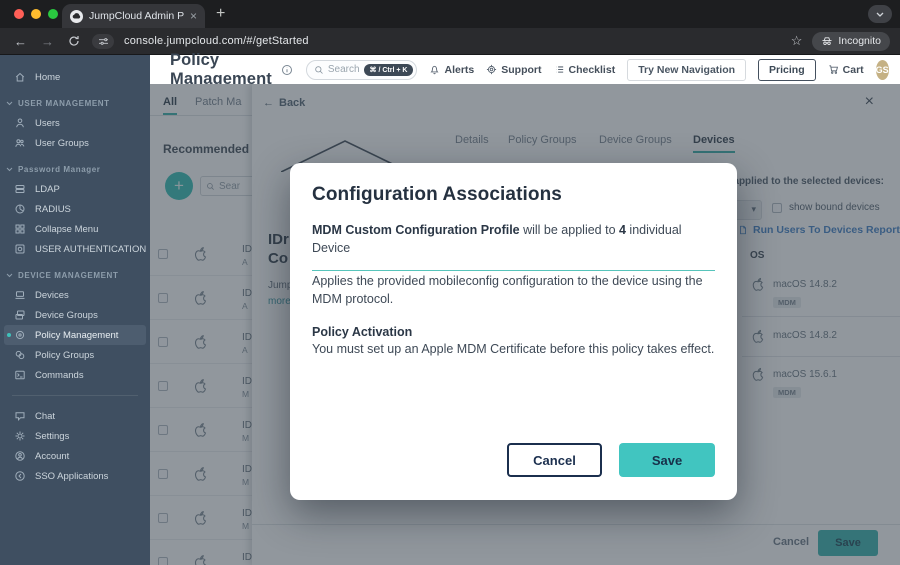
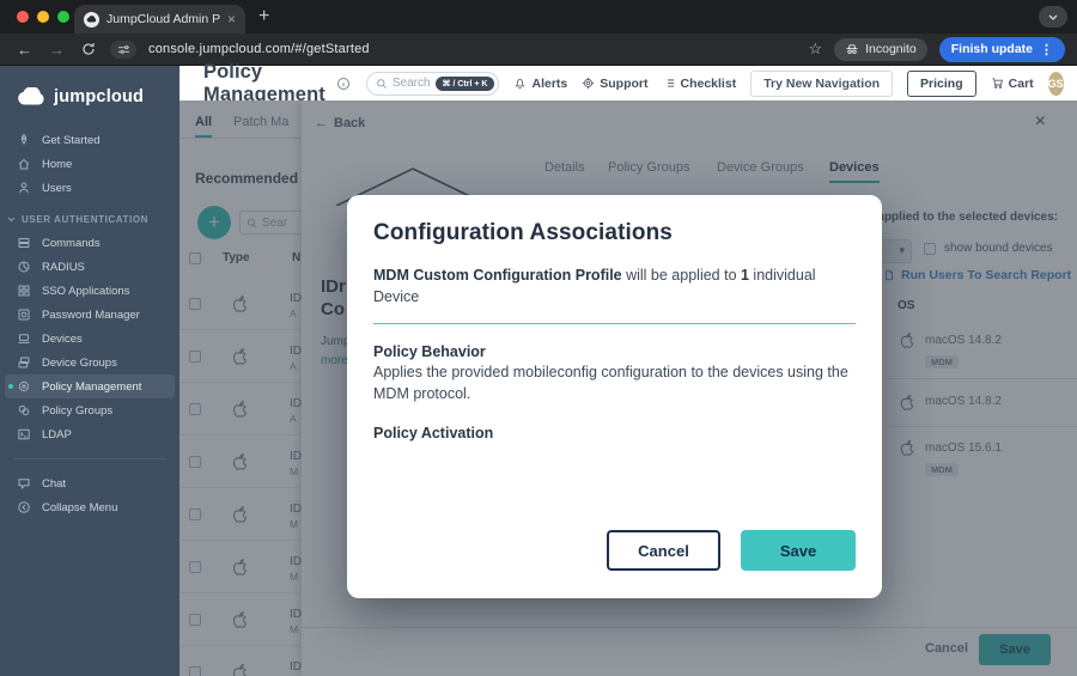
  JumpCloud Admin P
  ×
  +
  ←
  →
  console.jumpcloud.com/#/getStarted
  ☆
  Incognito
+ Finish update
+ ⋮
+ jumpcloud
+ Get Started
  Home
- USER MANAGEMENT
  Users
- User Groups
- Password Manager
+ USER AUTHENTICATION
- LDAP
+ Commands
  RADIUS
- Collapse Menu
+ SSO Applications
- USER AUTHENTICATION
+ Password Manager
- DEVICE MANAGEMENT
  Devices
  Device Groups
  Policy Management
  Policy Groups
- Commands
+ LDAP
  Chat
- Settings
- Account
- SSO Applications
+ Collapse Menu
  Policy Management
  Search
  Alerts
  Support
  Checklist
  Try New Navigation
  Pricing
  Cart
  GS
  All
  Patch Ma
  Recommended
  +
  Sear
+ Type
+ N
  ID
  A
  ID
  A
  ID
  A
  ID
  M
  ID
  M
  ID
  M
  ID
  M
  ID
  ←
  Back
  ×
  Details
  Policy Groups
  Device Groups
  Devices
  IDr
  Co
  Jum
  more
  pplied to the selected devices:
  ▾
  show bound devices
- Run Users To Devices Report
+ Run Users To Search Report
  OS
  macOS 14.8.2
  MDM
  macOS 14.8.2
  macOS 15.6.1
  MDM
  Cancel
  Save
  Configuration Associations
- MDM Custom Configuration Profile will be applied to 4 individual Device
+ MDM Custom Configuration Profile will be applied to 1 individual Device
+ Policy Behavior
- Applies the provided mobileconfig configuration to the device using the MDM protocol.
+ Applies the provided mobileconfig configuration to the devices using the MDM protocol.
  Policy Activation
- You must set up an Apple MDM Certificate before this policy takes effect.
  Cancel
  Save
